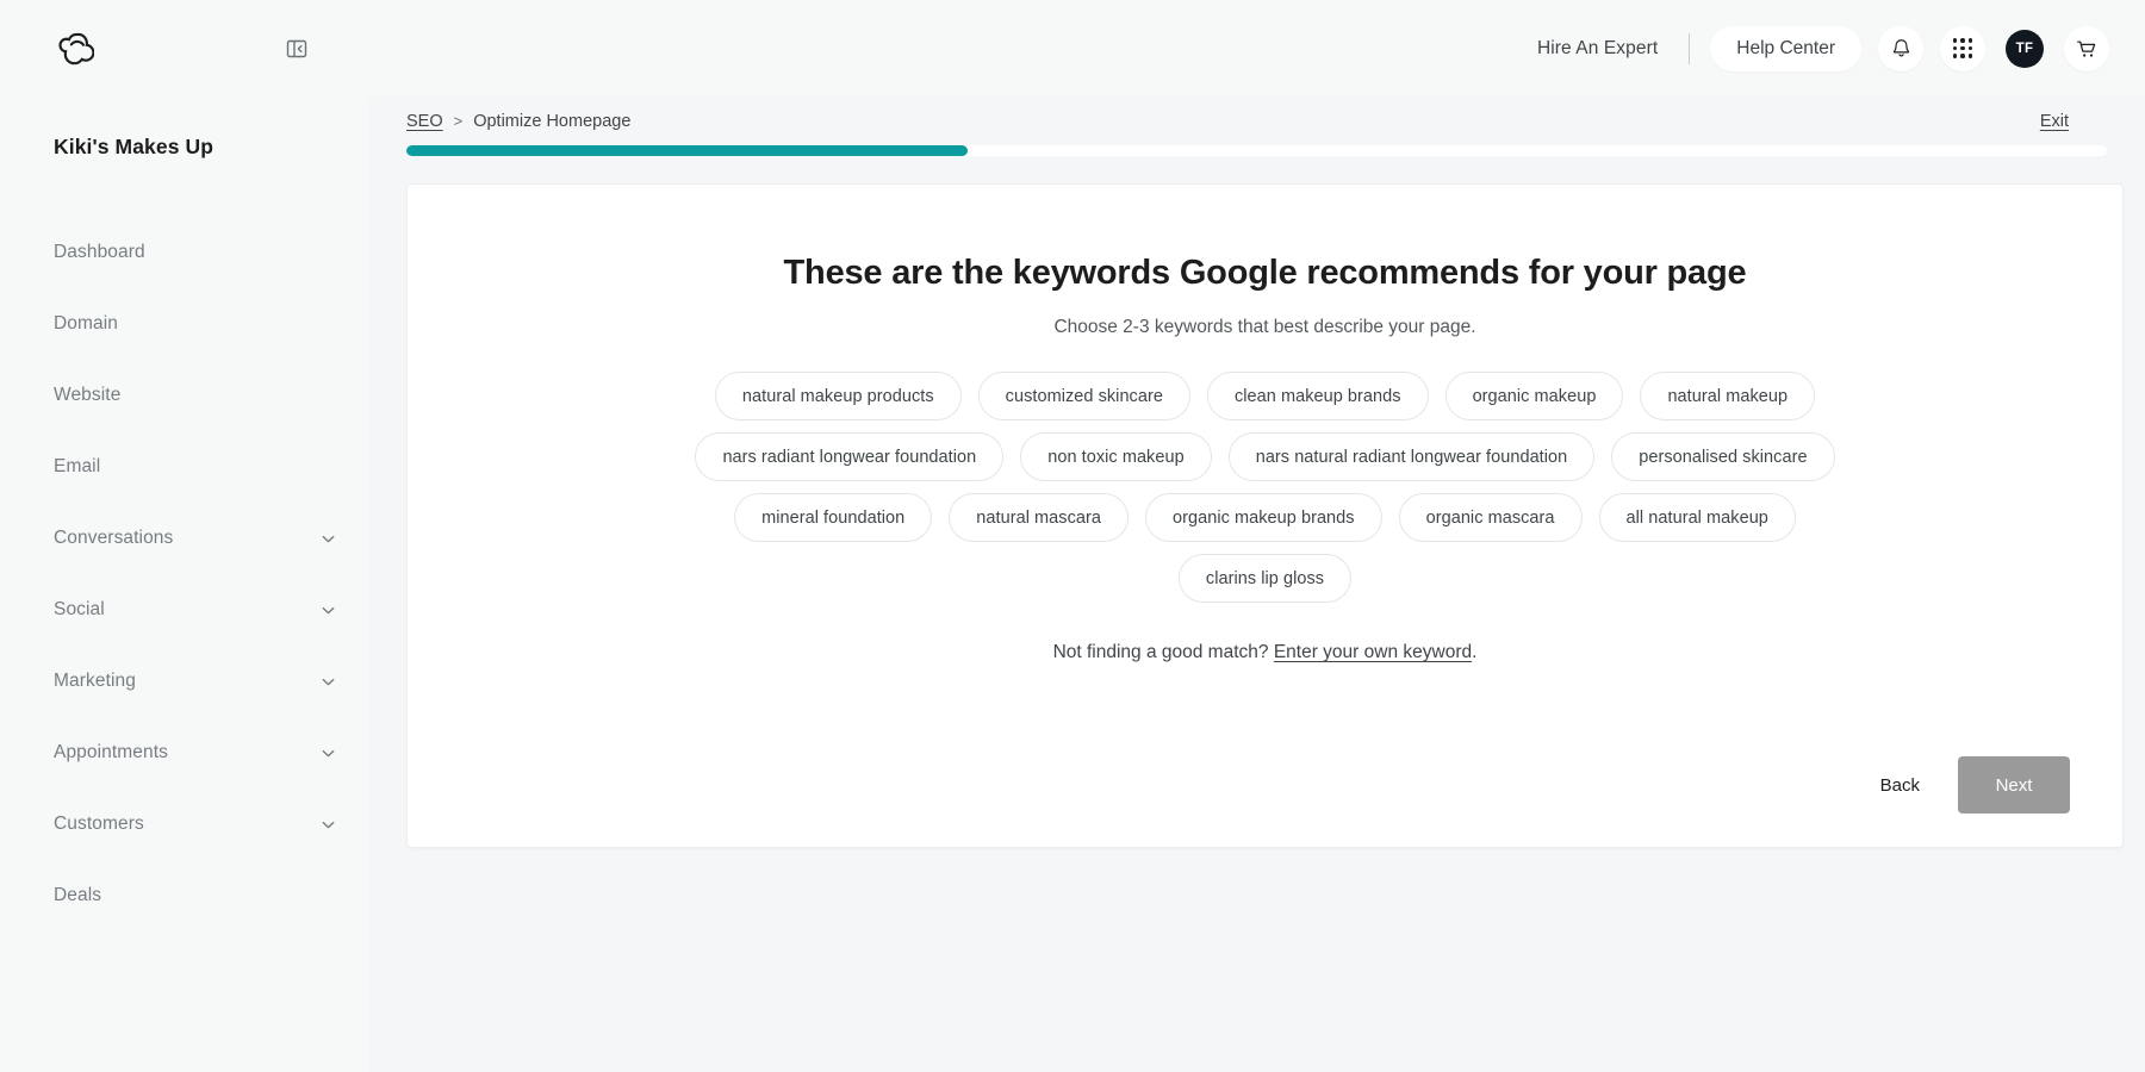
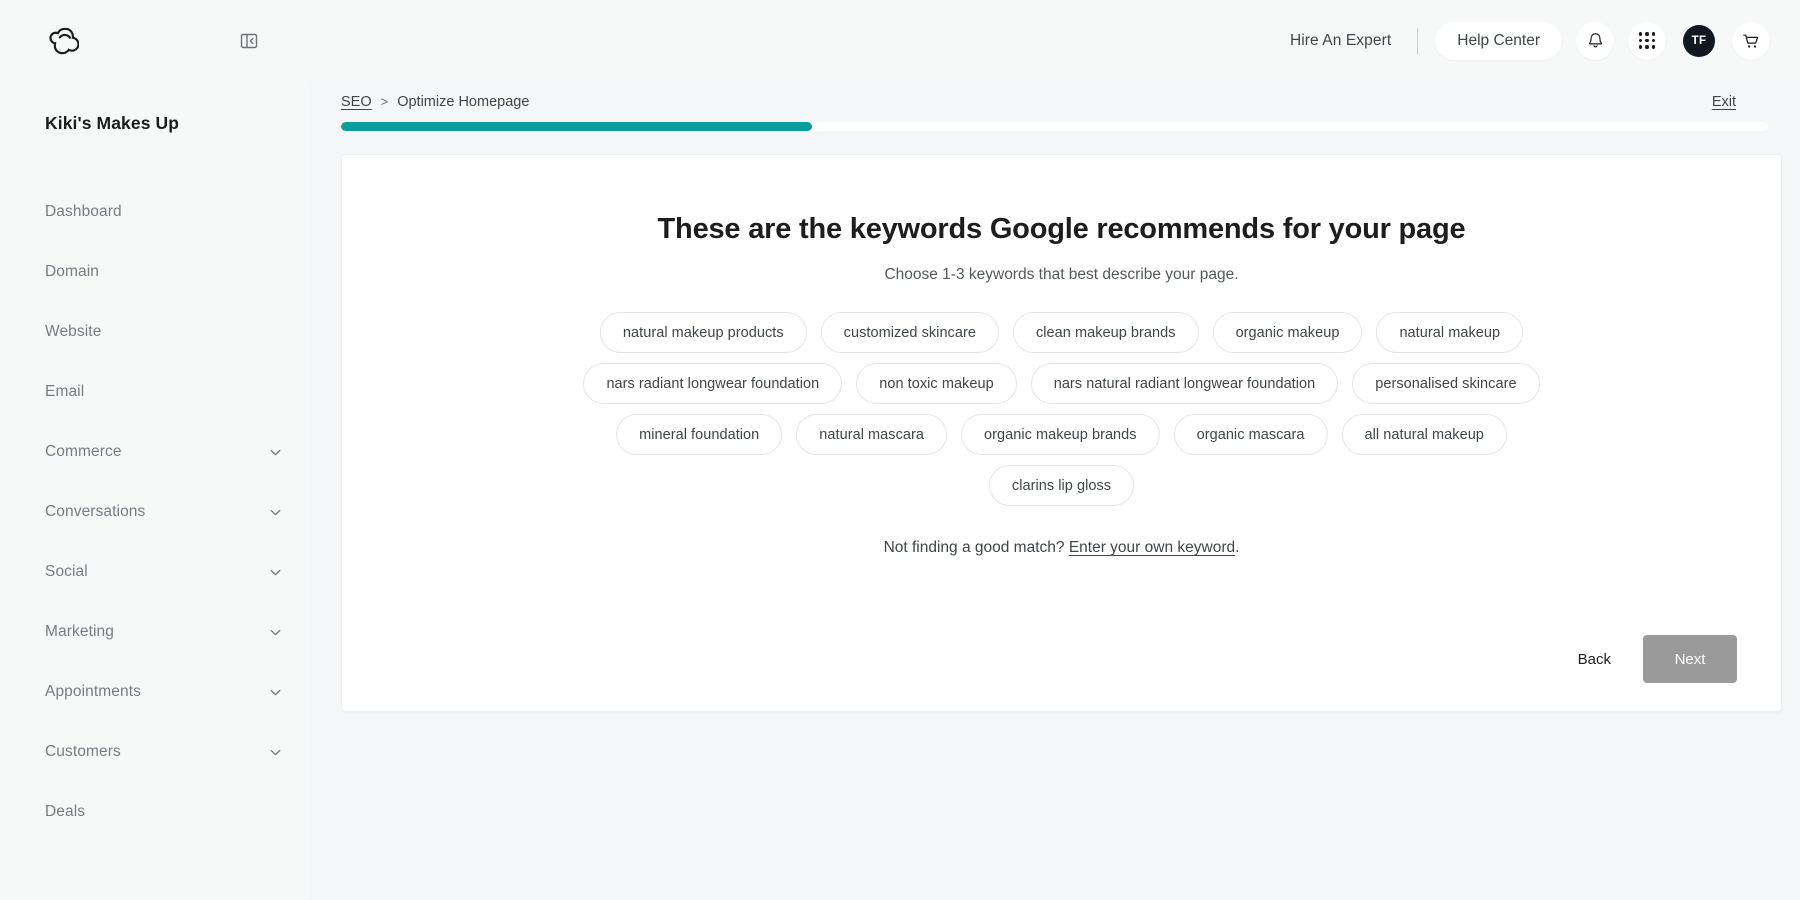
  Hire An Expert
  Help Center
  TF
  Kiki's Makes Up
  Dashboard
  Domain
  Website
  Email
+ Commerce
  Conversations
  Social
  Marketing
  Appointments
  Customers
  Deals
  SEO
  >
  Optimize Homepage
  Exit
  These are the keywords Google recommends for your page
- Choose 2-3 keywords that best describe your page.
+ Choose 1-3 keywords that best describe your page.
  natural makeup products
  customized skincare
  clean makeup brands
  organic makeup
  natural makeup
  nars radiant longwear foundation
  non toxic makeup
  nars natural radiant longwear foundation
  personalised skincare
  mineral foundation
  natural mascara
  organic makeup brands
  organic mascara
  all natural makeup
  clarins lip gloss
  Not finding a good match? Enter your own keyword.
  Back
  Next
